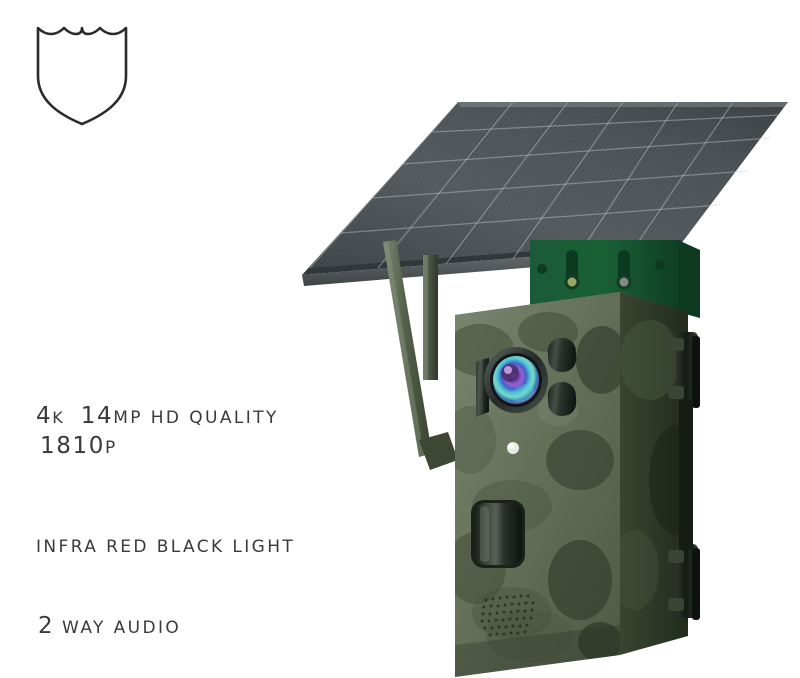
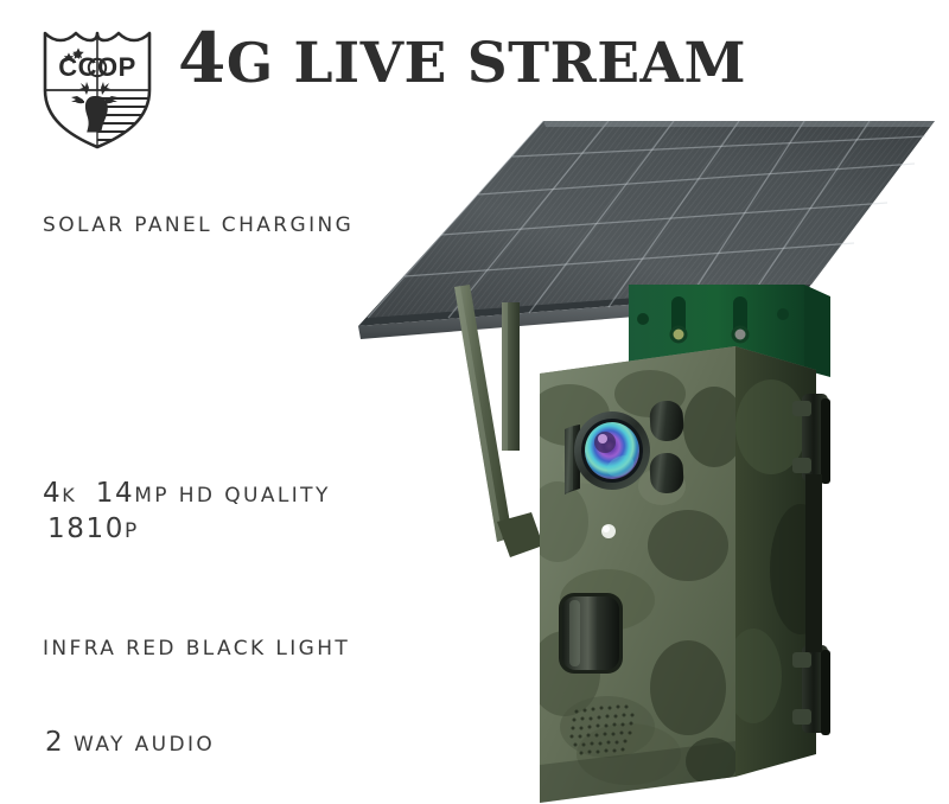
+ CCOP
+ 4G LIVE STREAM
+ SOLAR PANEL CHARGING
  4K 14MP HD QUALITY
  1810P
  INFRA RED BLACK LIGHT
  2 WAY AUDIO
